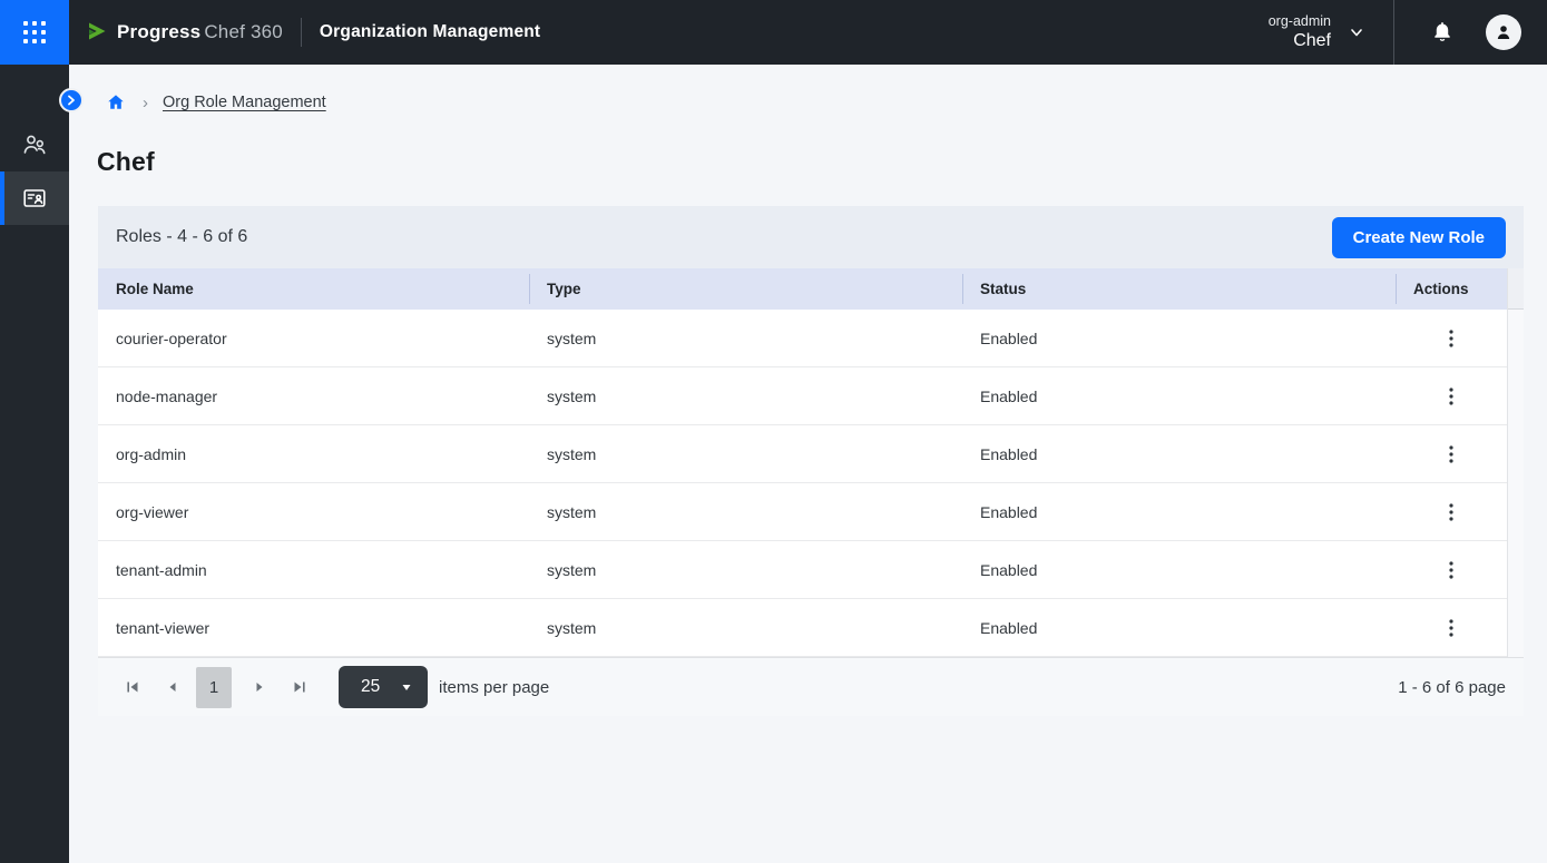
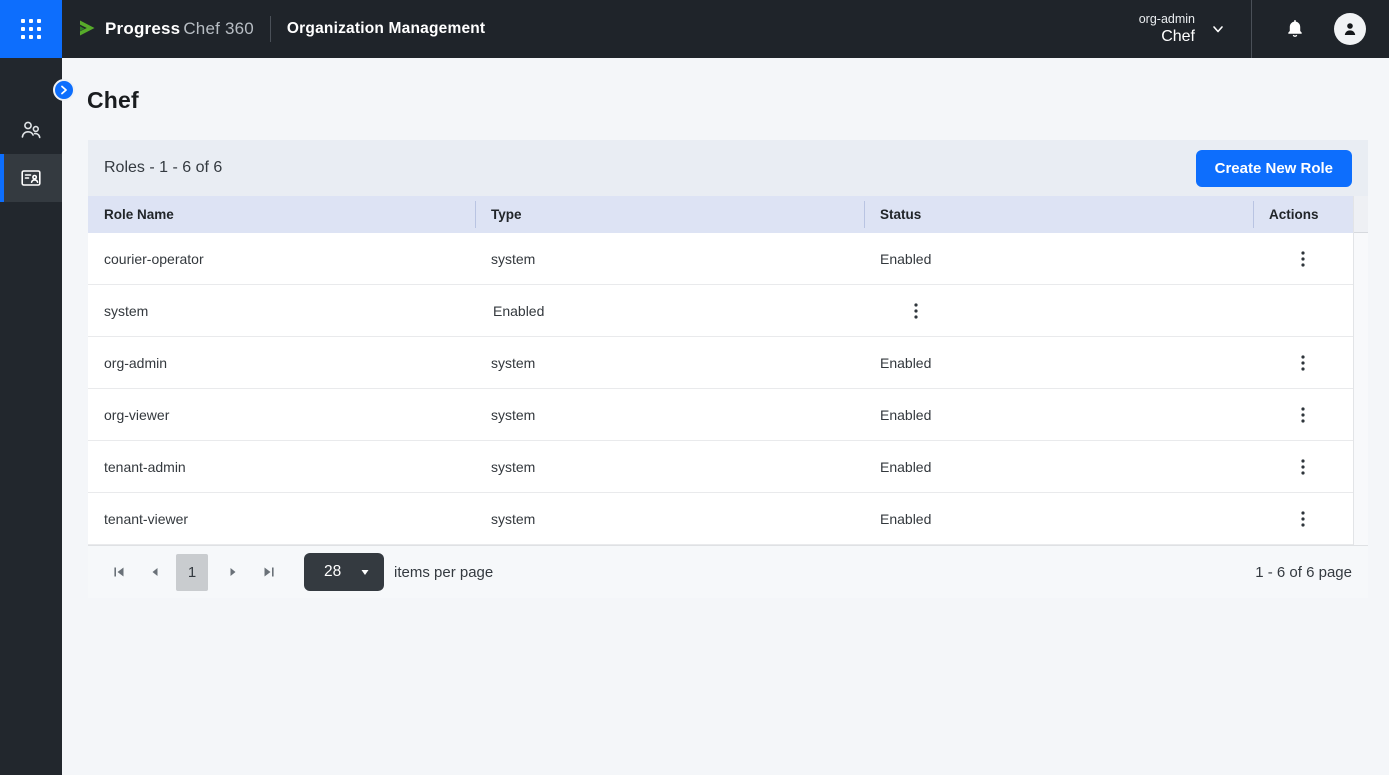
  Progress
  Chef 360
  Organization Management
  org-admin
  Chef
- ›
- Org Role Management
  Chef
- Roles - 4 - 6 of 6
+ Roles - 1 - 6 of 6
  Create New Role
  Role Name
  Type
  Status
  Actions
  courier-operator
  system
  Enabled
- node-manager
  system
  Enabled
  org-admin
  system
  Enabled
  org-viewer
  system
  Enabled
  tenant-admin
  system
  Enabled
  tenant-viewer
  system
  Enabled
  1
- 25
+ 28
  items per page
  1 - 6 of 6 page
